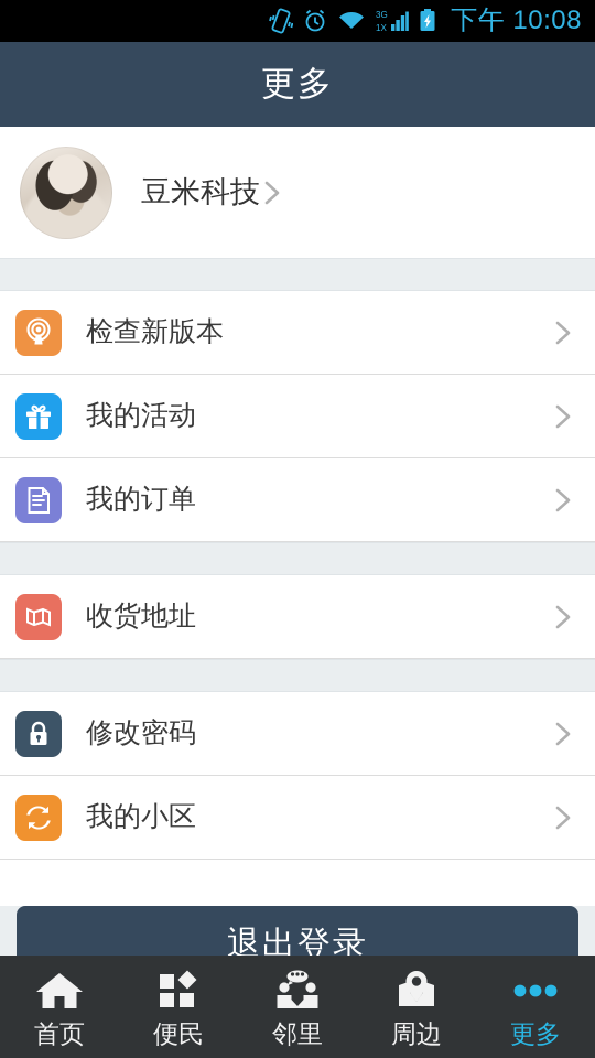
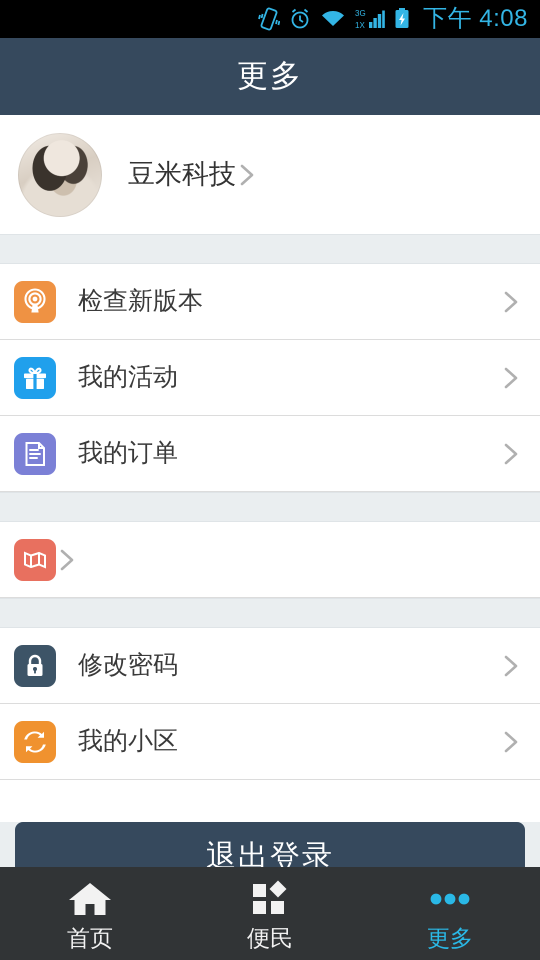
  3G
  1X
- 下午 10:08
+ 下午 4:08
  更多
  豆米科技
  检查新版本
  我的活动
  我的订单
- 收货地址
  修改密码
  我的小区
  退出登录
  首页
  便民
- 邻里
- 周边
  更多
